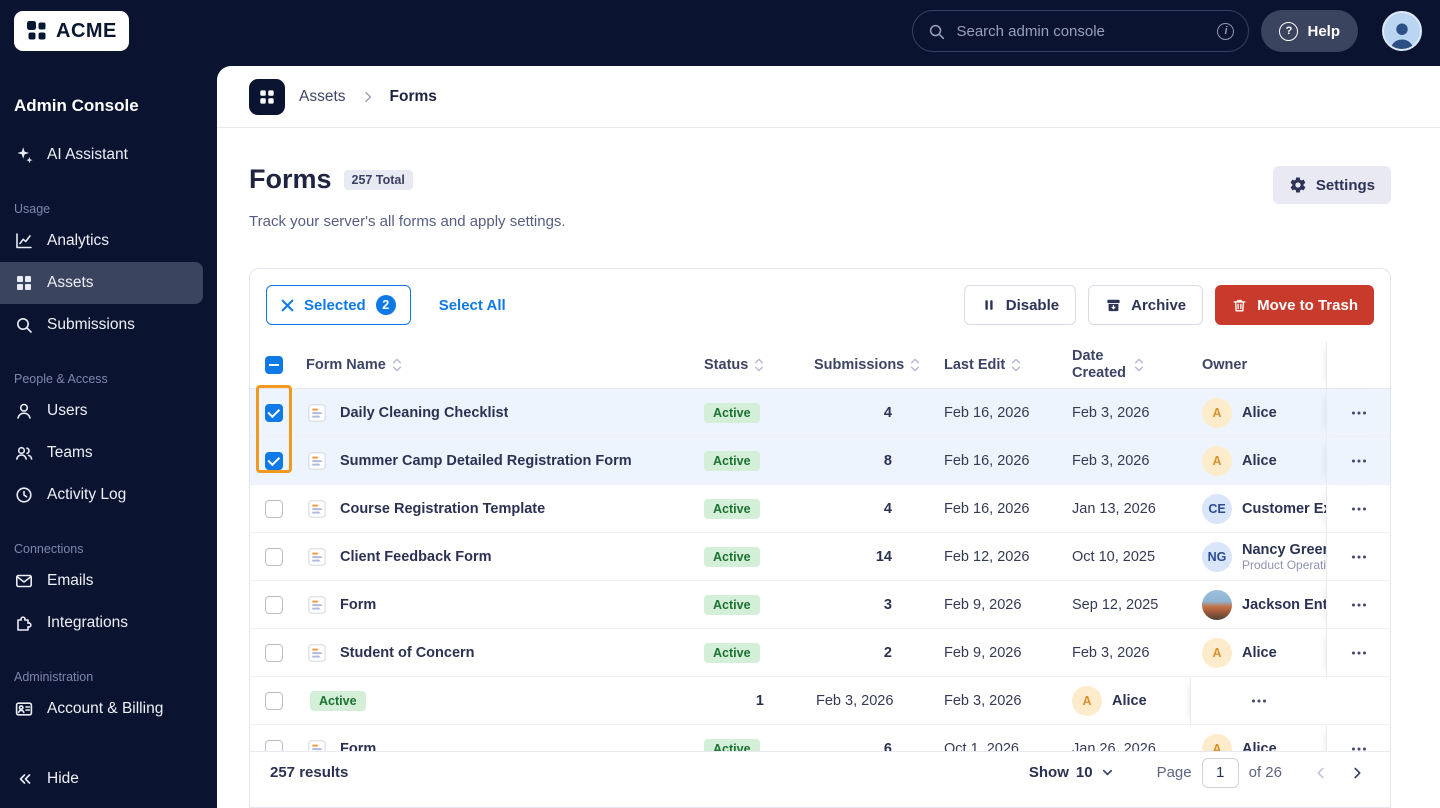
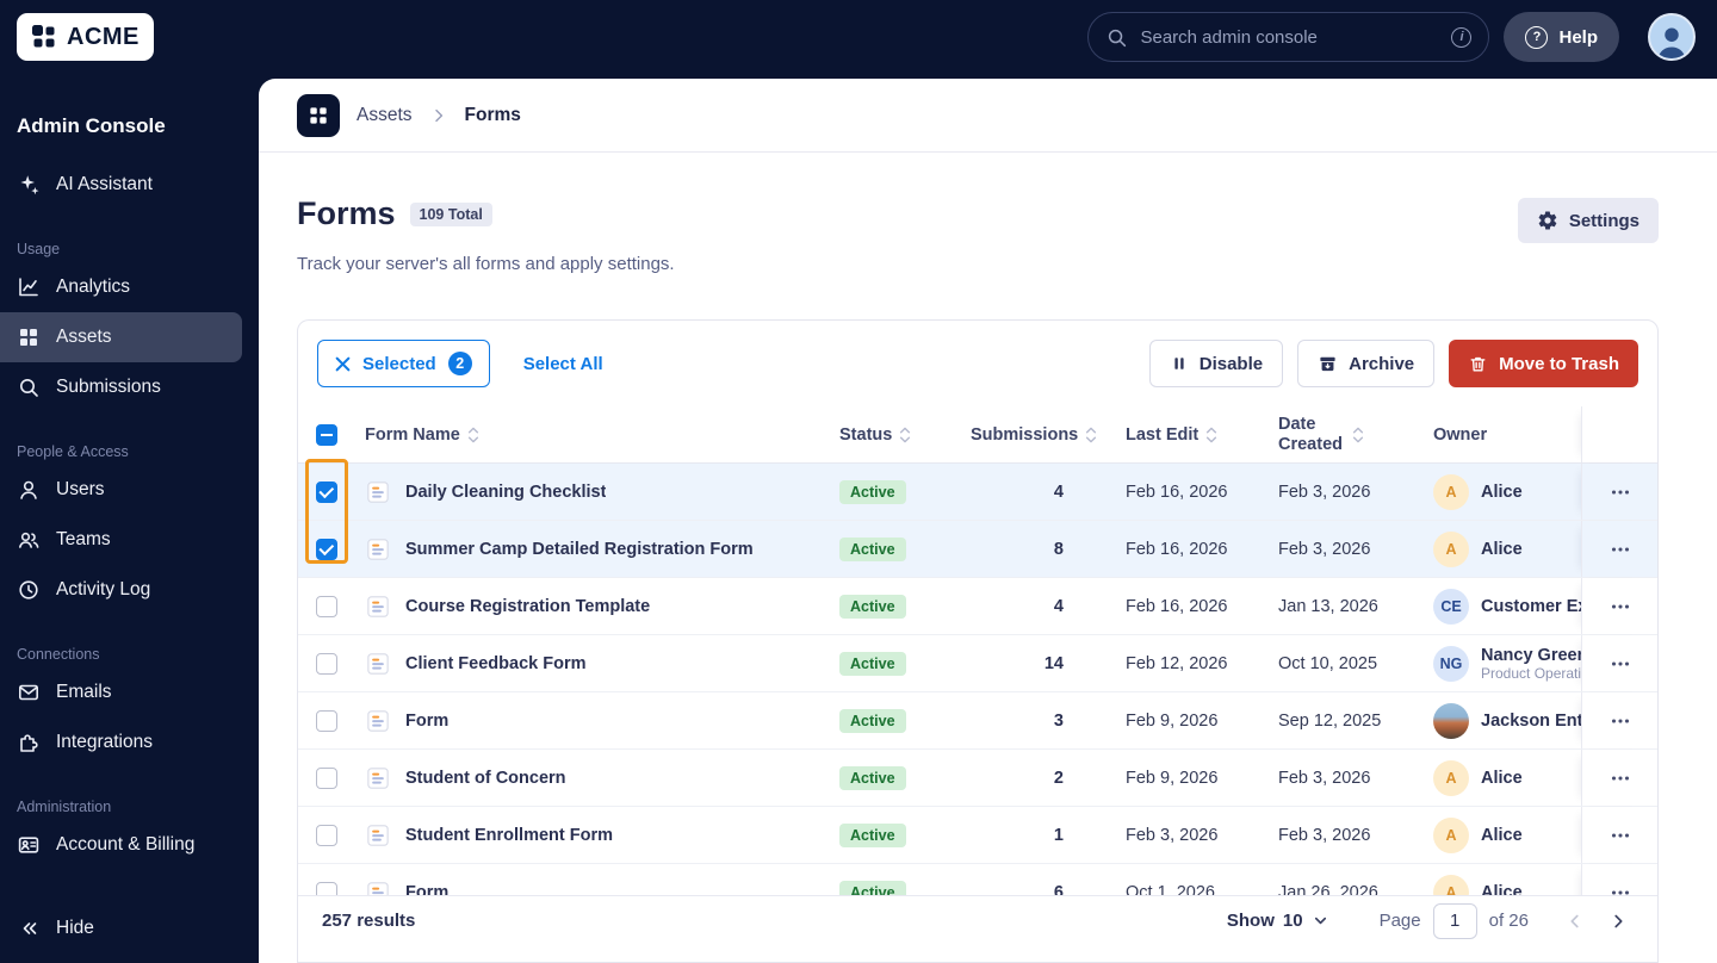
  ACME
  Search admin console
  i
  ?
  Help
  Admin Console
  AI Assistant
  Usage
  Analytics
  Assets
  Submissions
  People & Access
  Users
  Teams
  Activity Log
  Connections
  Emails
  Integrations
  Administration
  Account & Billing
  Hide
  Assets
  Forms
  Forms
- 257 Total
+ 109 Total
  Settings
  Track your server's all forms and apply settings.
  Selected
  2
  Select All
  Disable
  Archive
  Move to Trash
  Form Name
  Status
  Submissions
  Last Edit
  Date Created
  Owner
  Daily Cleaning Checklist
  Active
  4
  Feb 16, 2026
  Feb 3, 2026
  A
  Alice
  Summer Camp Detailed Registration Form
  Active
  8
  Feb 16, 2026
  Feb 3, 2026
  A
  Alice
  Course Registration Template
  Active
  4
  Feb 16, 2026
  Jan 13, 2026
  CE
  Customer E
  Client Feedback Form
  Active
  14
  Feb 12, 2026
  Oct 10, 2025
  NG
  Nancy Gree
  Product Operati
  Form
  Active
  3
  Feb 9, 2026
  Sep 12, 2025
  Jackson Ent
  Student of Concern
  Active
  2
  Feb 9, 2026
  Feb 3, 2026
  A
  Alice
+ Student Enrollment Form
  Active
  1
  Feb 3, 2026
  Feb 3, 2026
  A
  Alice
  Form
  Active
  6
  Oct 1, 2026
  Jan 26, 2026
  A
  Alice
  257 results
  Show
  10
  Page
  1
  of 26
